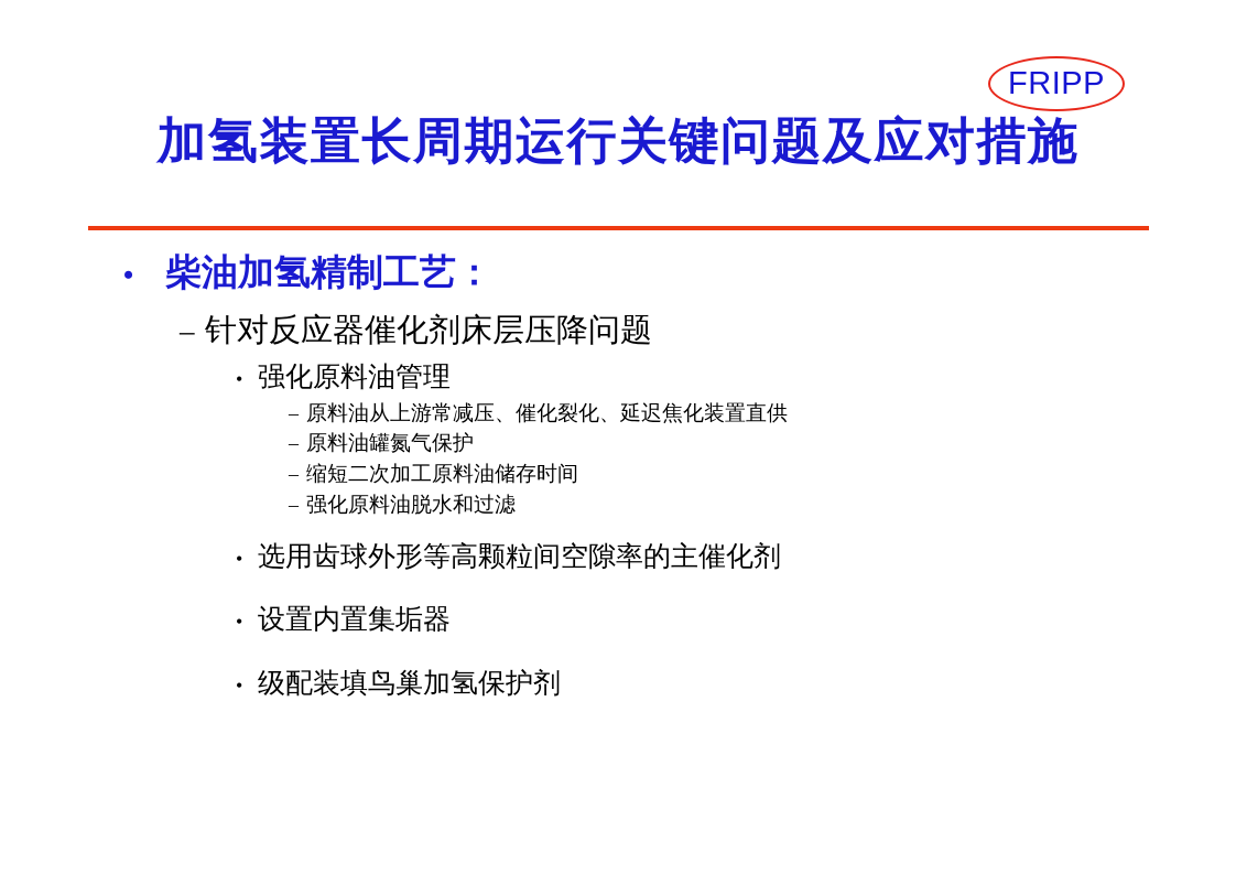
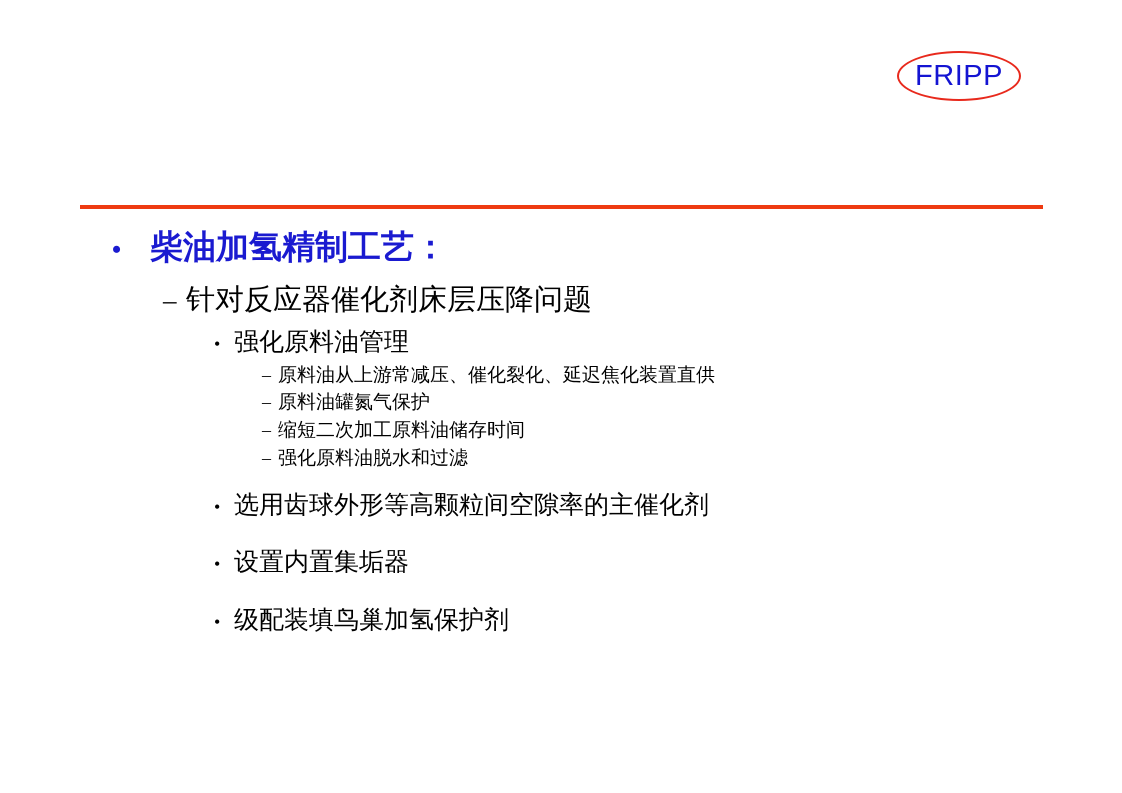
  FRIPP
- 加氢装置长周期运行关键问题及应对措施
  •
  柴油加氢精制工艺：
  –
  针对反应器催化剂床层压降问题
  •
  强化原料油管理
  –
  原料油从上游常减压、催化裂化、延迟焦化装置直供
  –
  原料油罐氮气保护
  –
  缩短二次加工原料油储存时间
  –
  强化原料油脱水和过滤
  •
  选用齿球外形等高颗粒间空隙率的主催化剂
  •
  设置内置集垢器
  •
  级配装填鸟巢加氢保护剂
